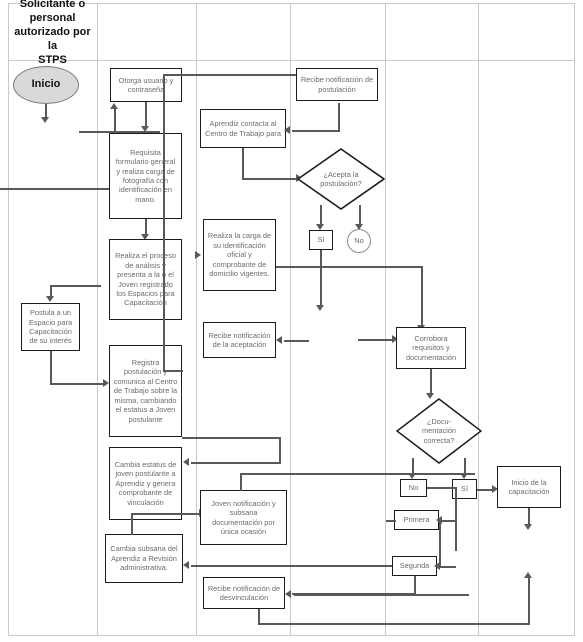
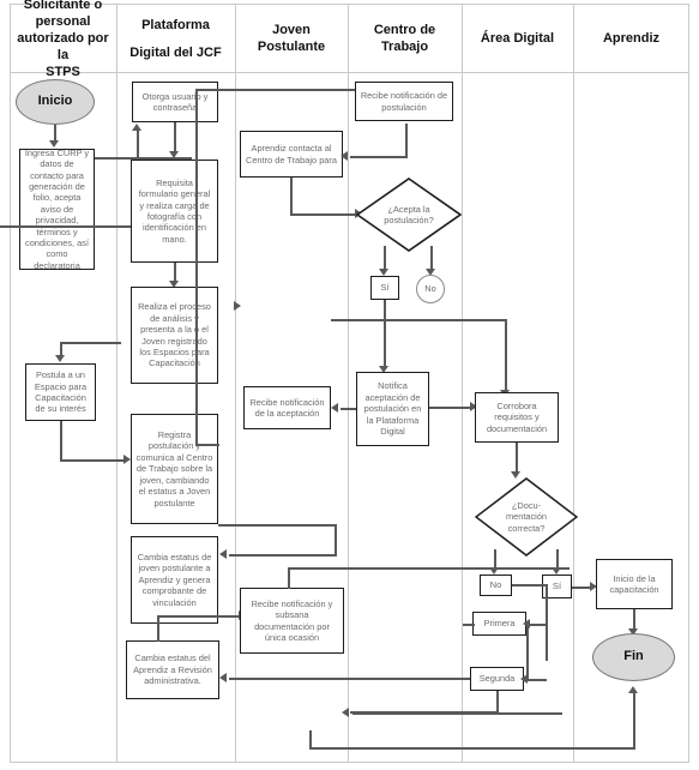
  Solicitante o personal
  autorizado por la
  STPS
+ Plataforma
+ Digital del JCF
+ Joven Postulante
+ Centro de Trabajo
+ Área Digital
+ Aprendiz
  Inicio
+ Ingresa CURP y datos de contacto para generación de folio, acepta aviso de privacidad, términos y condiciones, así como declaratoria
  Postula a un Espacio para Capacitación de su interés
  Otorga usuaro y contraseñ
  Requisita formulario general y realiza carg de fotografía con identificación en mano.
  Realiza el proeso de análisis presenta a la el Joven registrdo los Espacios para Capacitación
- Registra postulación y comunica al Centro de Trabajo sobre la misma, cambiando el estatus a Joven postulante
+ Registra postulación y comunica al Centro de Trabajo sobre la joven, cambiando el estatus a Joven postulante
  Cambia estatus de joven postulante a Aprendiz y genera comprobante de vinculación
- Cambia subsana del Aprendiz a Revisión administrativa.
+ Cambia estatus del Aprendiz a Revisión administrativa.
  Aprendiz contacta al Centro de Trabajo para
- Realiza la carga de su identificación oficial y comprobante de domicilio vigentes.
  Recibe notificación de la aceptación
- Joven notificación y subsana documentación por única ocasión
+ Recibe notificación y subsana documentación por única ocasión
- Recibe notificación de desvinculación
  Recibe notificación de postulación
  ¿Acepta la
  postulación?
  Sí
  No
+ Notifica aceptación de postulación en la Plataforma Digital
  Corrobora requisitos y documentación
  ¿Docu-
  mentación
  correcta?
  No
  Sí
  Primera
  Segunda
  Inicio de la capacitación
+ Fin
